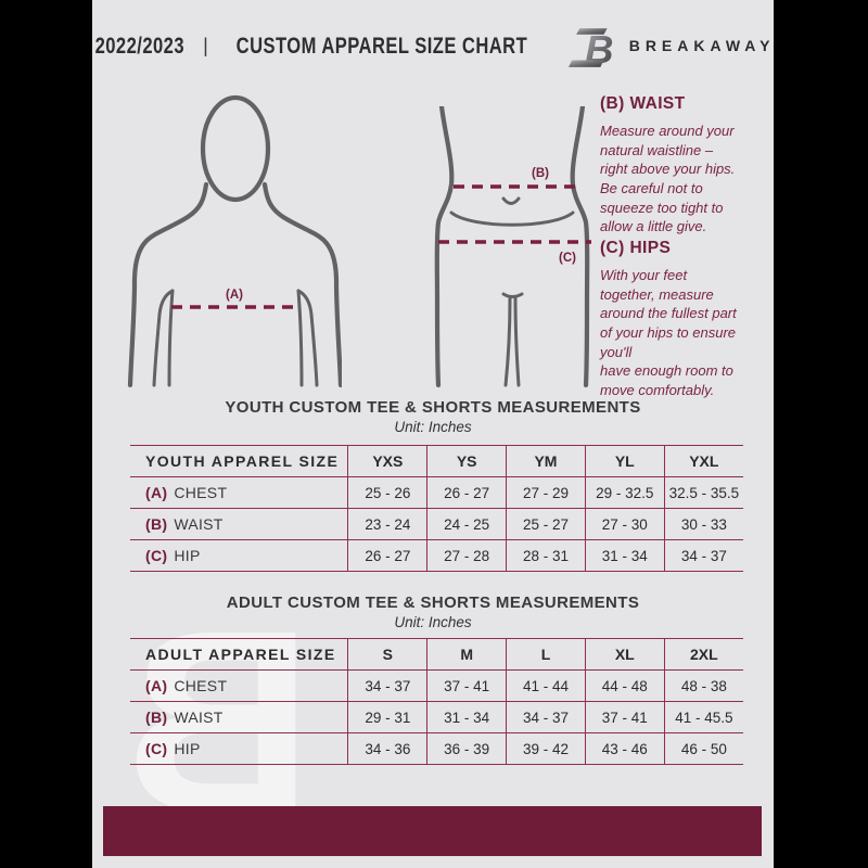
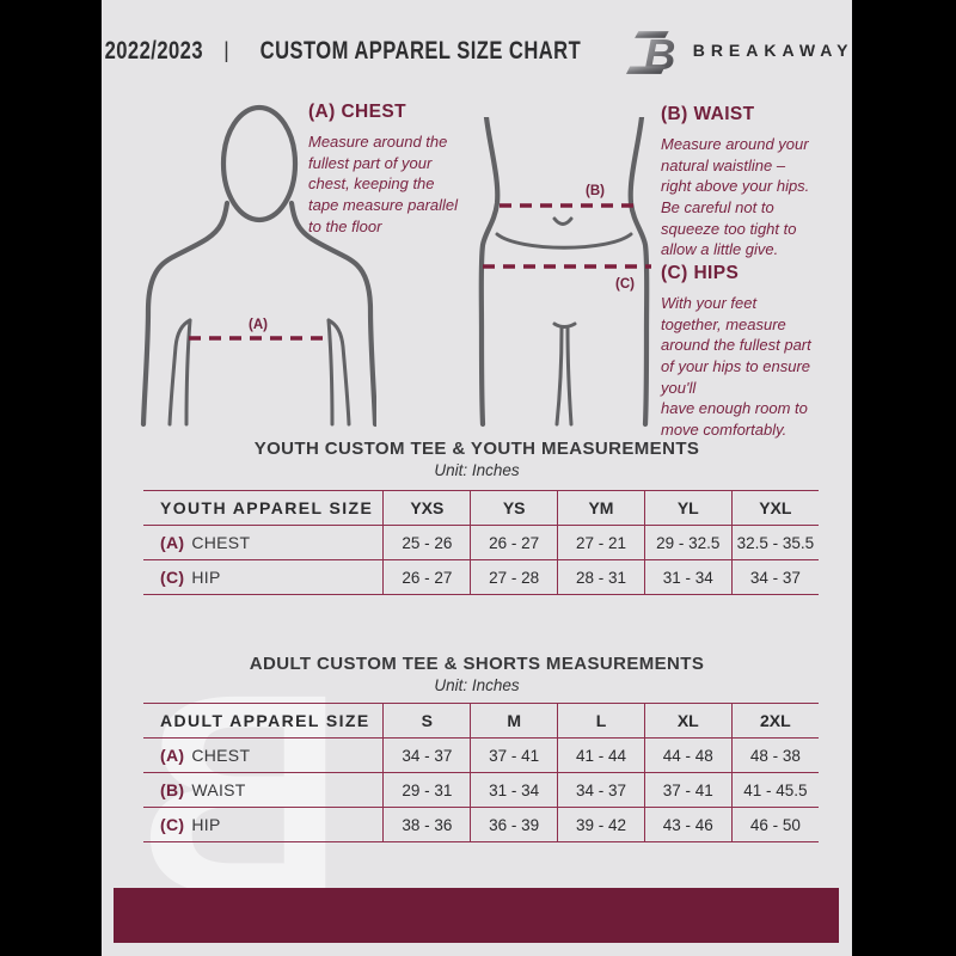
  2022/2023
  |
  CUSTOM APPAREL SIZE CHART
  B
  BREAKAWAY
  (A)
  (B)
  (C)
+ (A) CHEST
+ Measure around the
+ fullest part of your
+ chest, keeping the
+ tape measure parallel
+ to the floor
  (B) WAIST
  Measure around your
  natural waistline –
  right above your hips.
  Be careful not to
  squeeze too tight to
  allow a little give.
  (C) HIPS
  With your feet
  together, measure
  around the fullest part
  of your hips to ensure
  you'll
  have enough room to
  move comfortably.
- YOUTH CUSTOM TEE & SHORTS MEASUREMENTS
+ YOUTH CUSTOM TEE & YOUTH MEASUREMENTS
  Unit: Inches
  YOUTH APPAREL SIZE	YXS	YS	YM	YL	YXL
- (A) CHEST	25 - 26	26 - 27	27 - 29	29 - 32.5	32.5 - 35.5
+ (A) CHEST	25 - 26	26 - 27	27 - 21	29 - 32.5	32.5 - 35.5
- (B) WAIST	23 - 24	24 - 25	25 - 27	27 - 30	30 - 33
  (C) HIP	26 - 27	27 - 28	28 - 31	31 - 34	34 - 37
  ADULT CUSTOM TEE & SHORTS MEASUREMENTS
  Unit: Inches
  ADULT APPAREL SIZE	S	M	L	XL	2XL
  (A) CHEST	34 - 37	37 - 41	41 - 44	44 - 48	48 - 38
  (B) WAIST	29 - 31	31 - 34	34 - 37	37 - 41	41 - 45.5
- (C) HIP	34 - 36	36 - 39	39 - 42	43 - 46	46 - 50
+ (C) HIP	38 - 36	36 - 39	39 - 42	43 - 46	46 - 50
